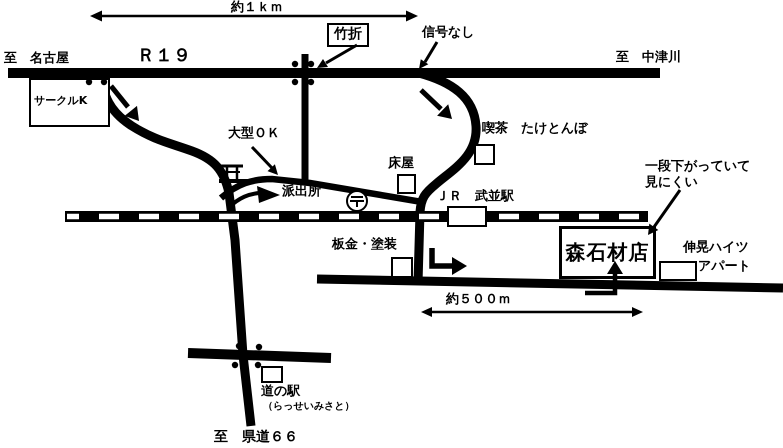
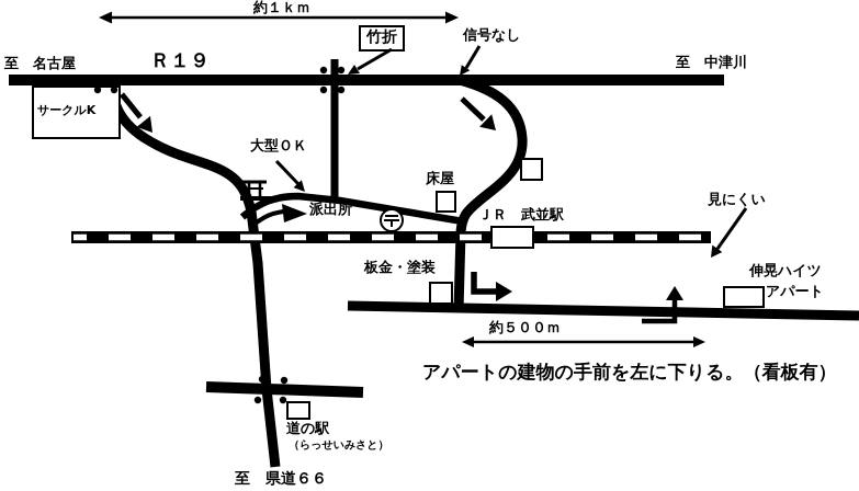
  至 名古屋
  Ｒ１９
  約１ｋｍ
  竹折
  信号なし
  至 中津川
  サークルK
  大型ＯＫ
- 喫茶 たけとんぼ
  床屋
  派出所
  ＪＲ 武並駅
  板金・塗装
  伸晃ハイツ
  アパート
- 一段下がっていて
  見にくい
- 森石材店
  約５００ｍ
+ アパートの建物の手前を左に下りる。（看板有）
  道の駅
  （らっせいみさと）
  至 県道６６
